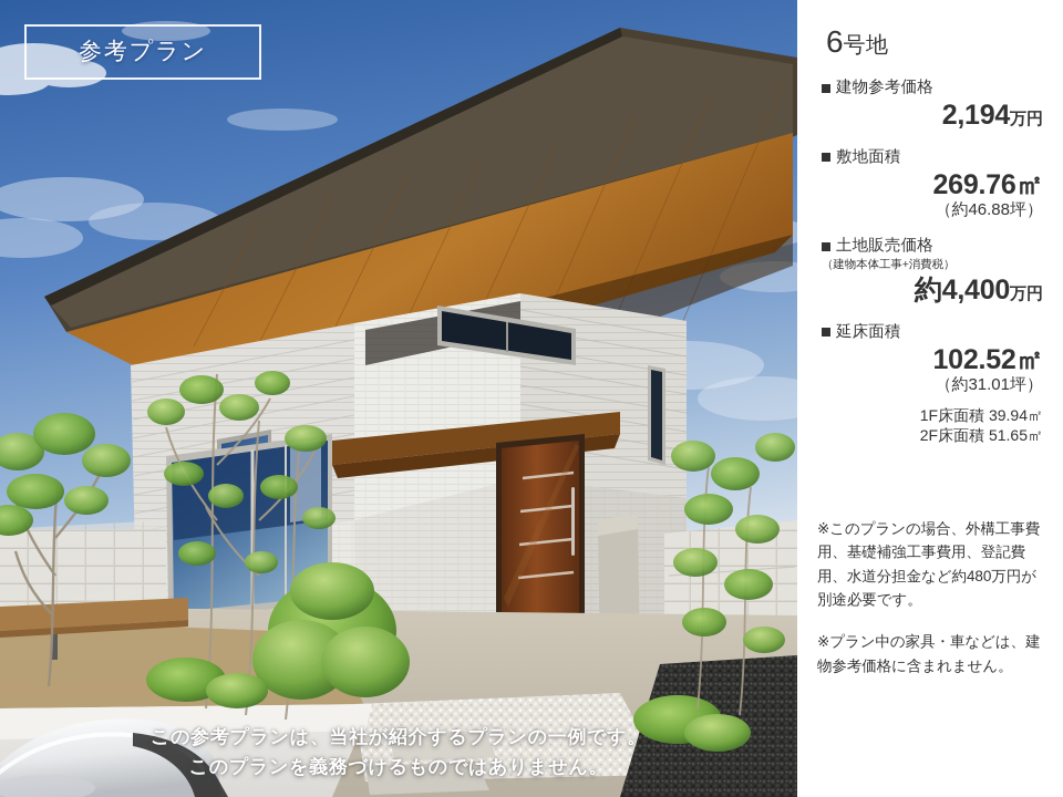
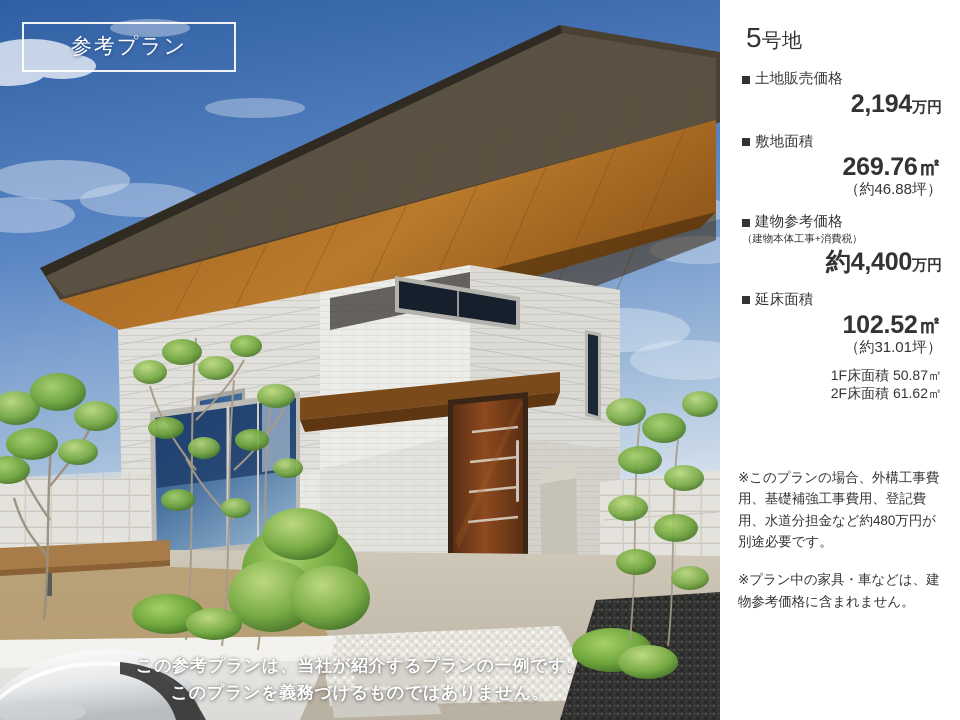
  参考プラン
  この参考プランは、当社が紹介するプランの一例です。
  このプランを義務づけるものではありません。
- 6号地
+ 5号地
- 建物参考価格
+ 土地販売価格
  2,194万円
  敷地面積
  269.76㎡
  （約46.88坪）
- 土地販売価格
+ 建物参考価格
  （建物本体工事+消費税）
  約4,400万円
  延床面積
  102.52㎡
  （約31.01坪）
- 1F床面積 39.94㎡
+ 1F床面積 50.87㎡
- 2F床面積 51.65㎡
+ 2F床面積 61.62㎡
  ※このプランの場合、外構工事費用、基礎補強工事費用、登記費用、水道分担金など約480万円が別途必要です。
  ※プラン中の家具・車などは、建物参考価格に含まれません。
